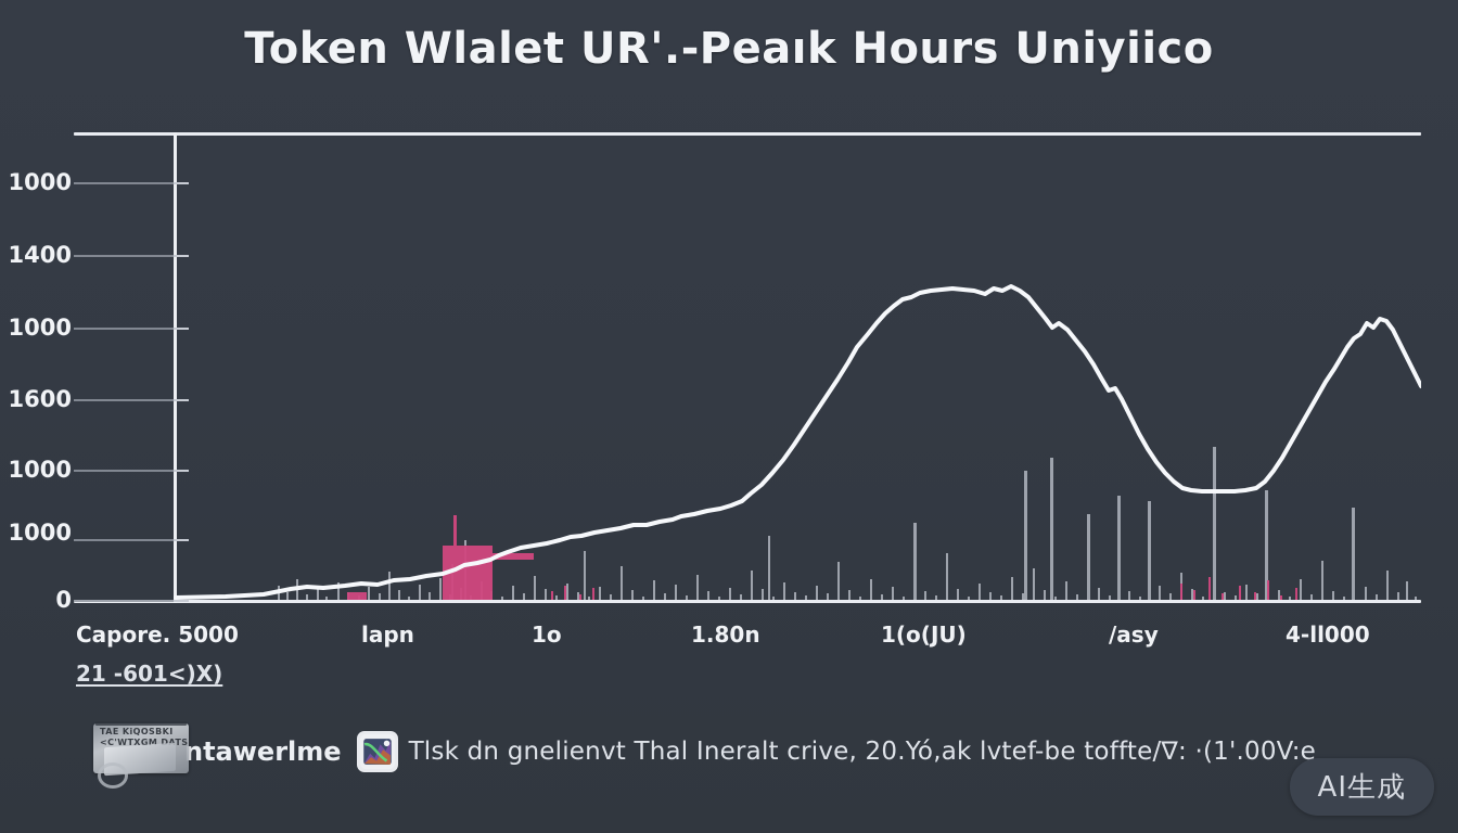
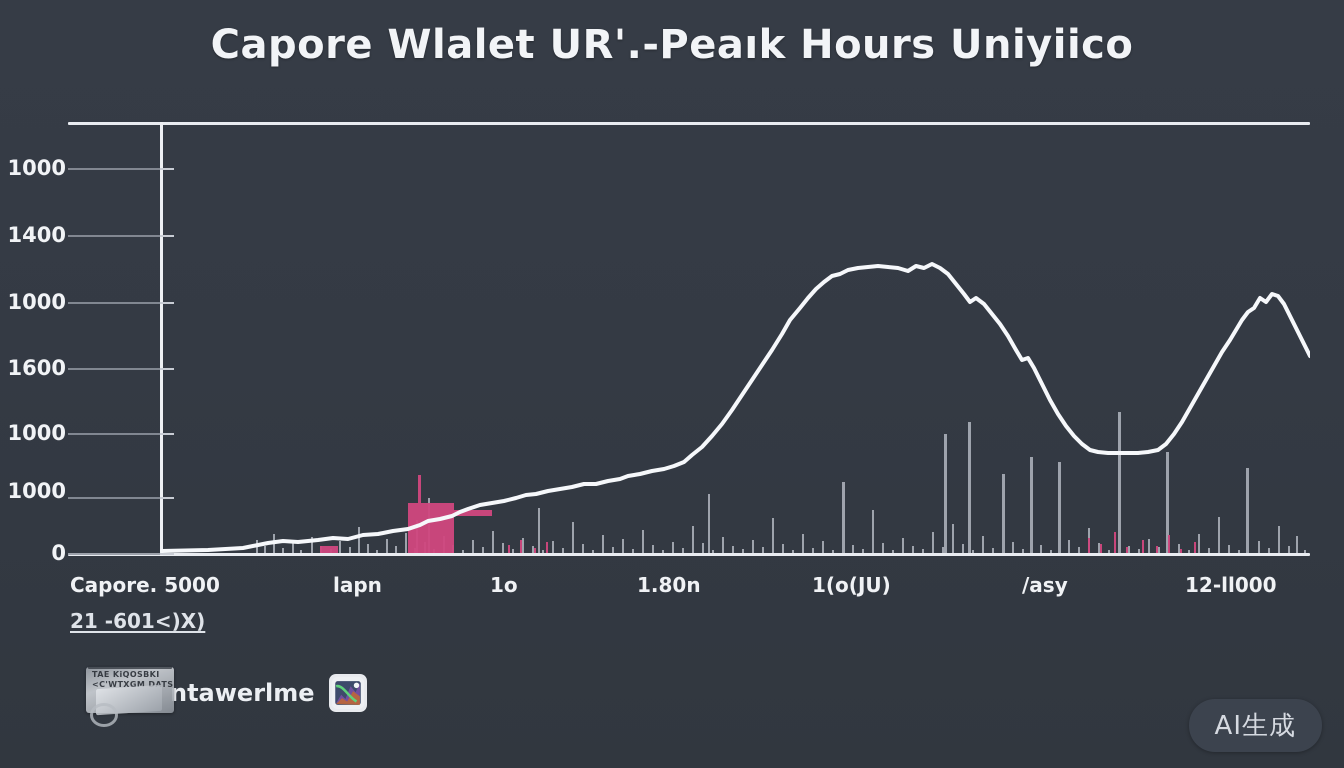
- Token Wlalet UR'.-Peaık Hours Uniyiico
+ Capore Wlalet UR'.-Peaık Hours Uniyiico
  1000
  1400
  1000
  1600
  1000
  1000
  0
  Capore. 5000
  lapn
  1o
  1.80n
  1(o(JU)
  /asy
- 4-ll000
+ 12-ll000
  21 -601<)X)
  TAE KiQOSBKI
  <C'WTXGM DATS
  ntawerlme
- Tlsk dn gnelienvt Thal Ineralt crive, 20.Yó,ak lvtef-be toffte/∇: ·(1'.00V:e
  AI生成
